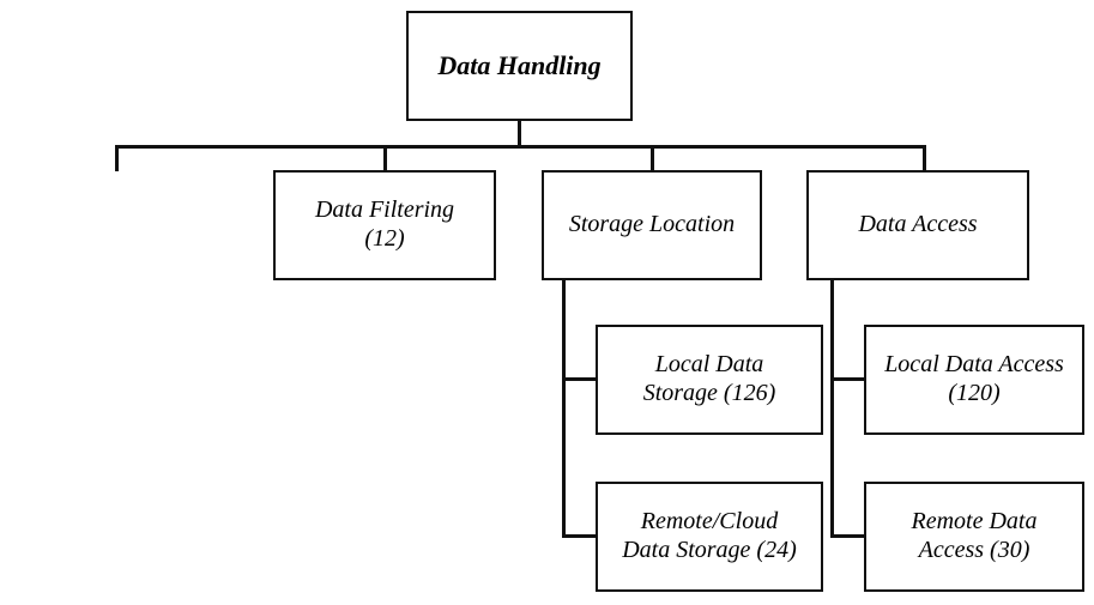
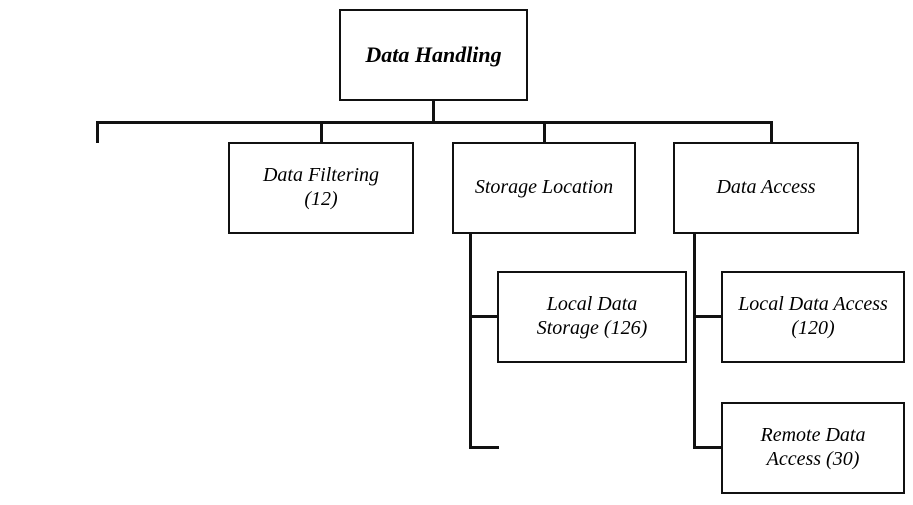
  Data Handling
  Data Filtering
  (12)
  Storage Location
  Data Access
  Local Data
  Storage (126)
- Remote/Cloud
- Data Storage (24)
  Local Data Access
  (120)
  Remote Data
  Access (30)
